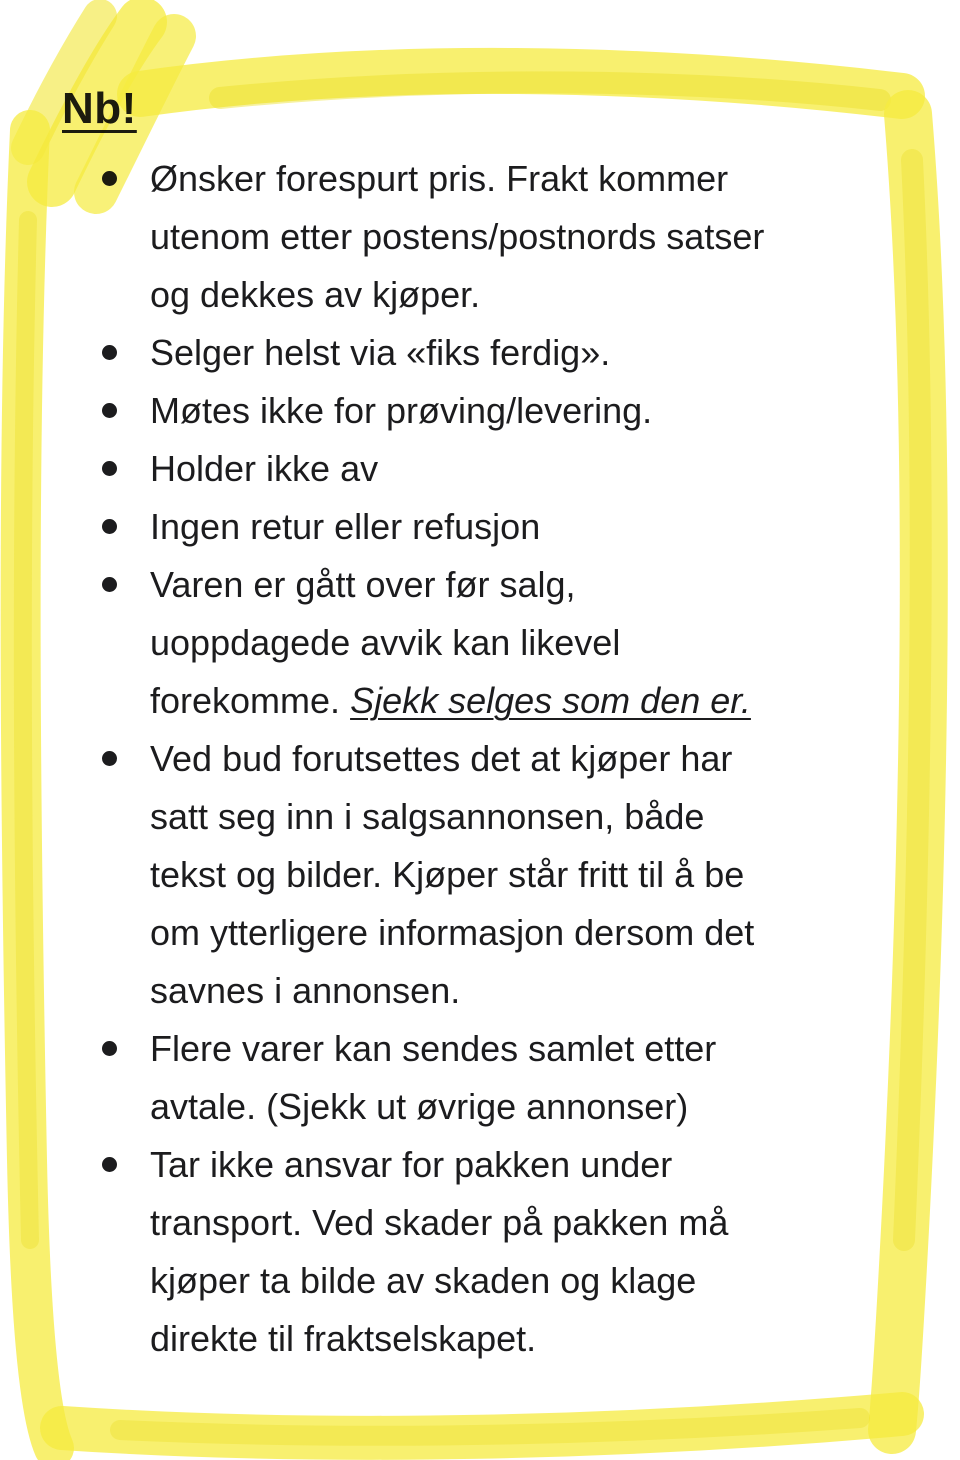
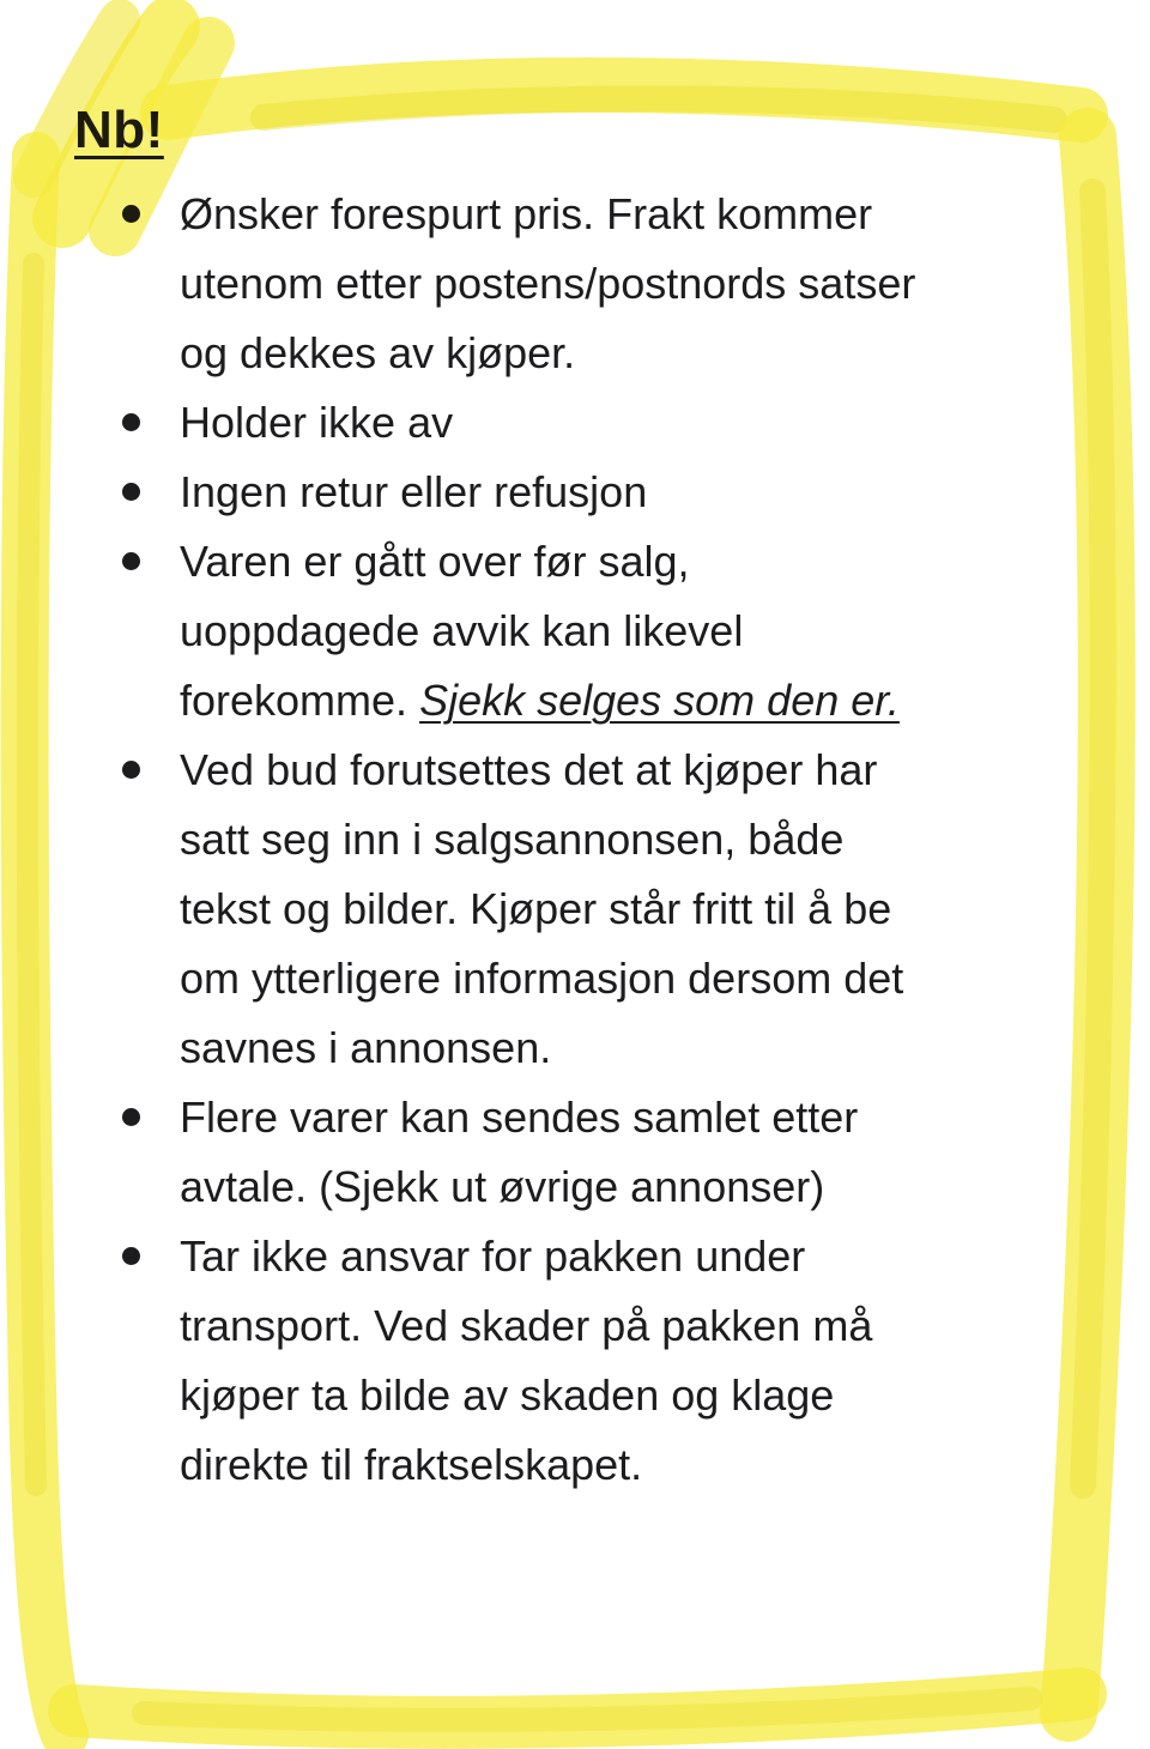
  Nb!
  Ønsker forespurt pris. Frakt kommer
  utenom etter postens/postnords satser
  og dekkes av kjøper.
- Selger helst via «fiks ferdig».
- Møtes ikke for prøving/levering.
  Holder ikke av
  Ingen retur eller refusjon
  Varen er gått over før salg,
  uoppdagede avvik kan likevel
  forekomme. Sjekk selges som den er.
  Ved bud forutsettes det at kjøper har
  satt seg inn i salgsannonsen, både
  tekst og bilder. Kjøper står fritt til å be
  om ytterligere informasjon dersom det
  savnes i annonsen.
  Flere varer kan sendes samlet etter
  avtale. (Sjekk ut øvrige annonser)
  Tar ikke ansvar for pakken under
  transport. Ved skader på pakken må
  kjøper ta bilde av skaden og klage
  direkte til fraktselskapet.
